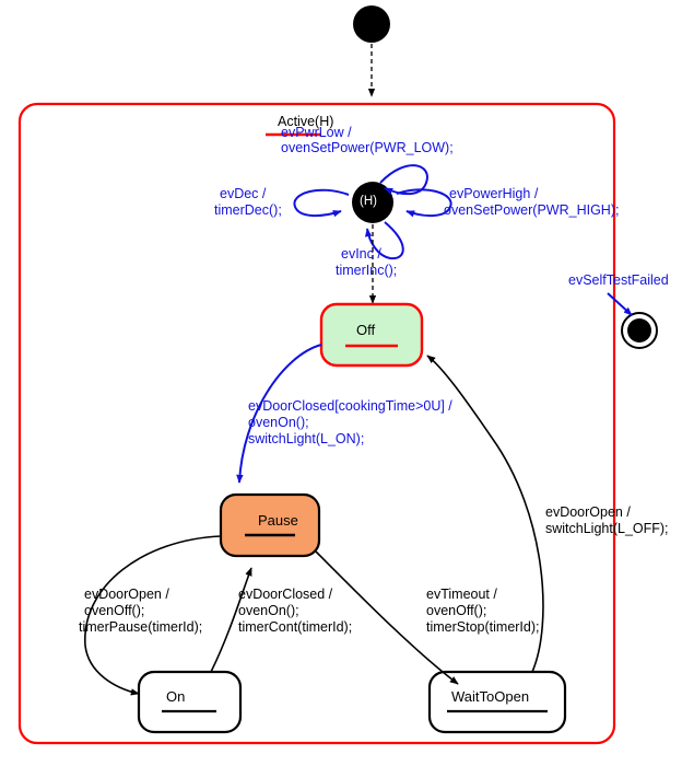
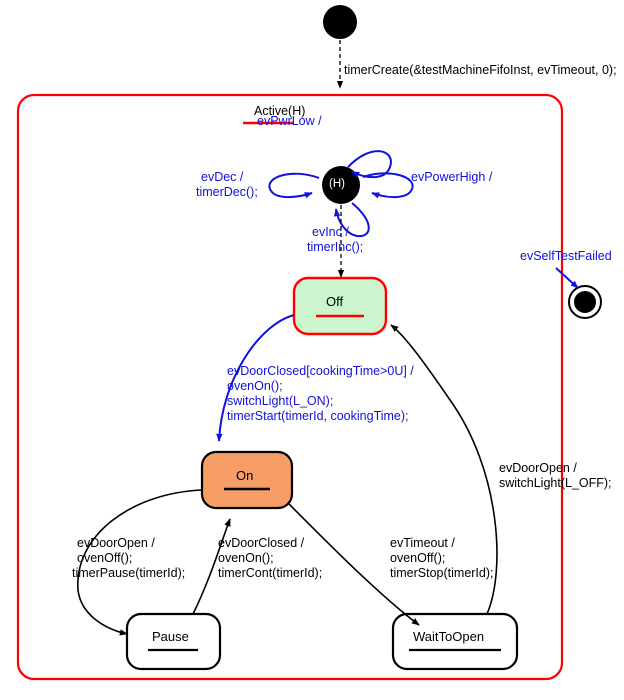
+ timerCreate(&testMachineFifoInst, evTimeout, 0);
  Active(H)
  evPwrLow /
- ovenSetPower(PWR_LOW);
  evDec /
  timerDec();
  evPowerHigh /
- ovenSetPower(PWR_HIGH);
  evInc /
  timerInc();
  (H)
  evSelfTestFailed
  Off
  evDoorClosed[cookingTime>0U] /
  ovenOn();
  switchLight(L_ON);
+ timerStart(timerId, cookingTime);
- Pause
+ On
  evDoorOpen /
  ovenOff();
  timerPause(timerId);
  evDoorClosed /
  ovenOn();
  timerCont(timerId);
  evTimeout /
  ovenOff();
  timerStop(timerId);
  evDoorOpen /
  switchLight(L_OFF);
- On
+ Pause
  WaitToOpen
